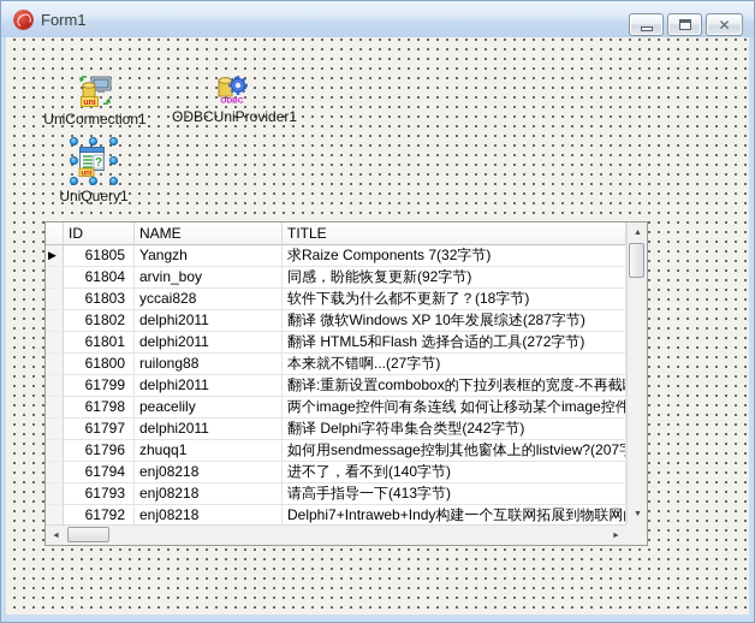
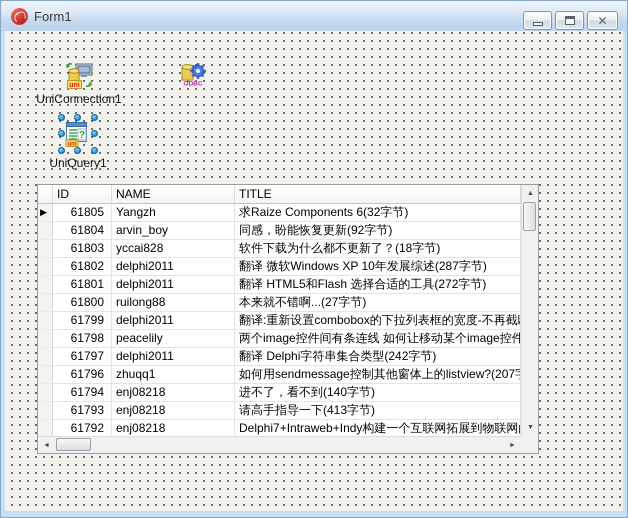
  Form1
  ✕
  UniConnection1
- ODBCUniProvider1
  ?
  UniQuery1
  ID
  NAME
  TITLE
  ▶
  61805
  Yangzh
- 求Raize Components 7(32字节)
+ 求Raize Components 6(32字节)
  61804
  arvin_boy
  同感，盼能恢复更新(92字节)
  61803
  yccai828
  软件下载为什么都不更新了？(18字节)
  61802
  delphi2011
  翻译 微软Windows XP 10年发展综述(287字节)
  61801
  delphi2011
  翻译 HTML5和Flash 选择合适的工具(272字节)
  61800
  ruilong88
  本来就不错啊...(27字节)
  61799
  delphi2011
  翻译:重新设置combobox的下拉列表框的宽度-不再截
  61798
  peacelily
  两个image控件间有条连线 如何让移动某个image控件
  61797
  delphi2011
  翻译 Delphi字符串集合类型(242字节)
  61796
  zhuqq1
  如何用sendmessage控制其他窗体上的listview?(207
  61794
  enj08218
  进不了，看不到(140字节)
  61793
  enj08218
  请高手指导一下(413字节)
  61792
  enj08218
  Delphi7+Intraweb+Indy构建一个互联网拓展到物联网
